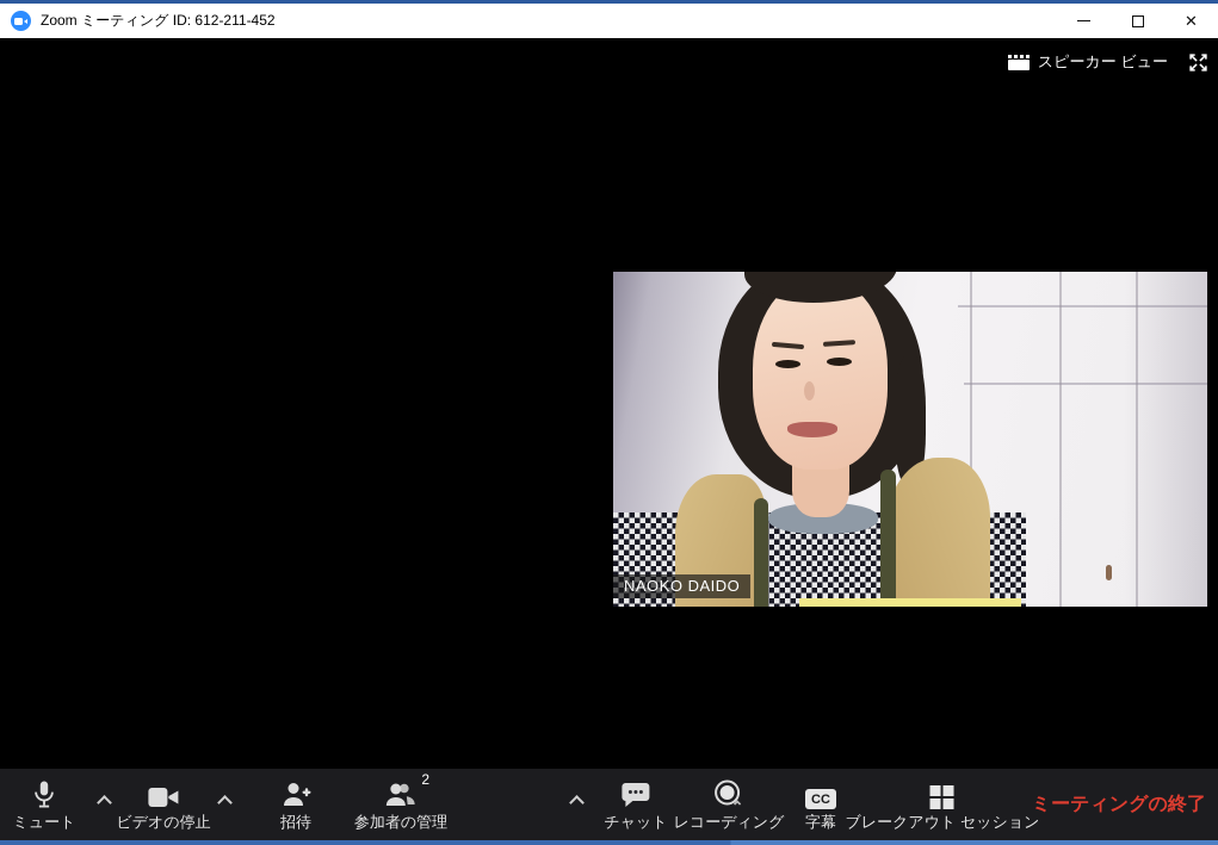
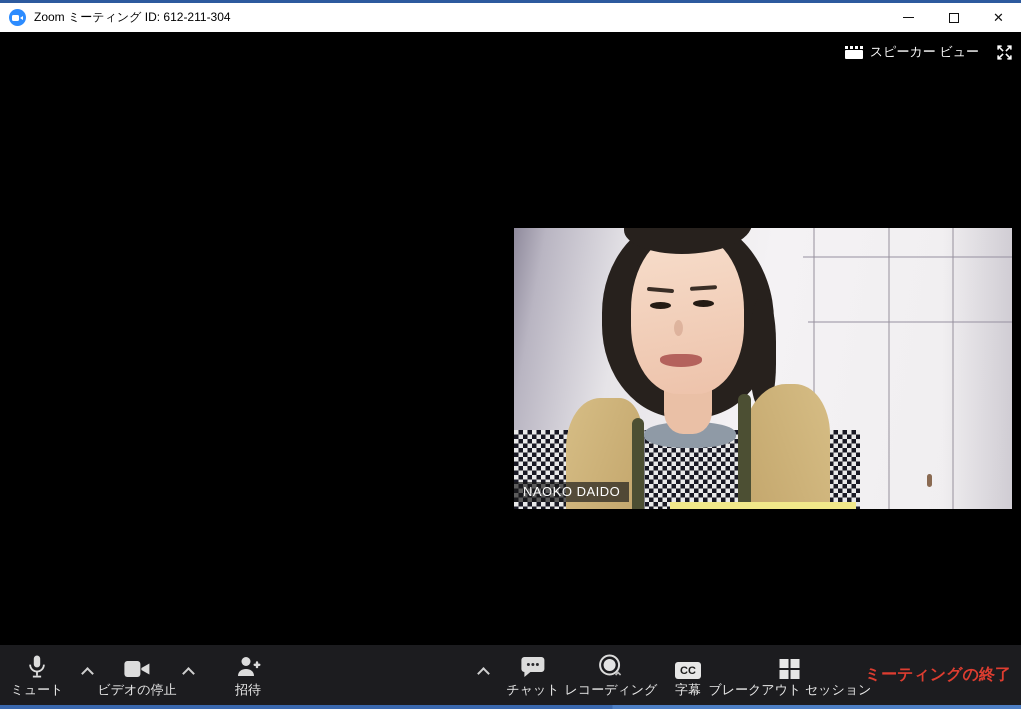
- Zoom ミーティング ID: 612-211-452
+ Zoom ミーティング ID: 612-211-304
  ✕
  スピーカー ビュー
  NAOKO DAIDO
  ミュート
  ビデオの停止
  招待
- 2
- 参加者の管理
  チャット
  レコーディング
  CC
  字幕
  ブレークアウト セッション
  ミーティングの終了
